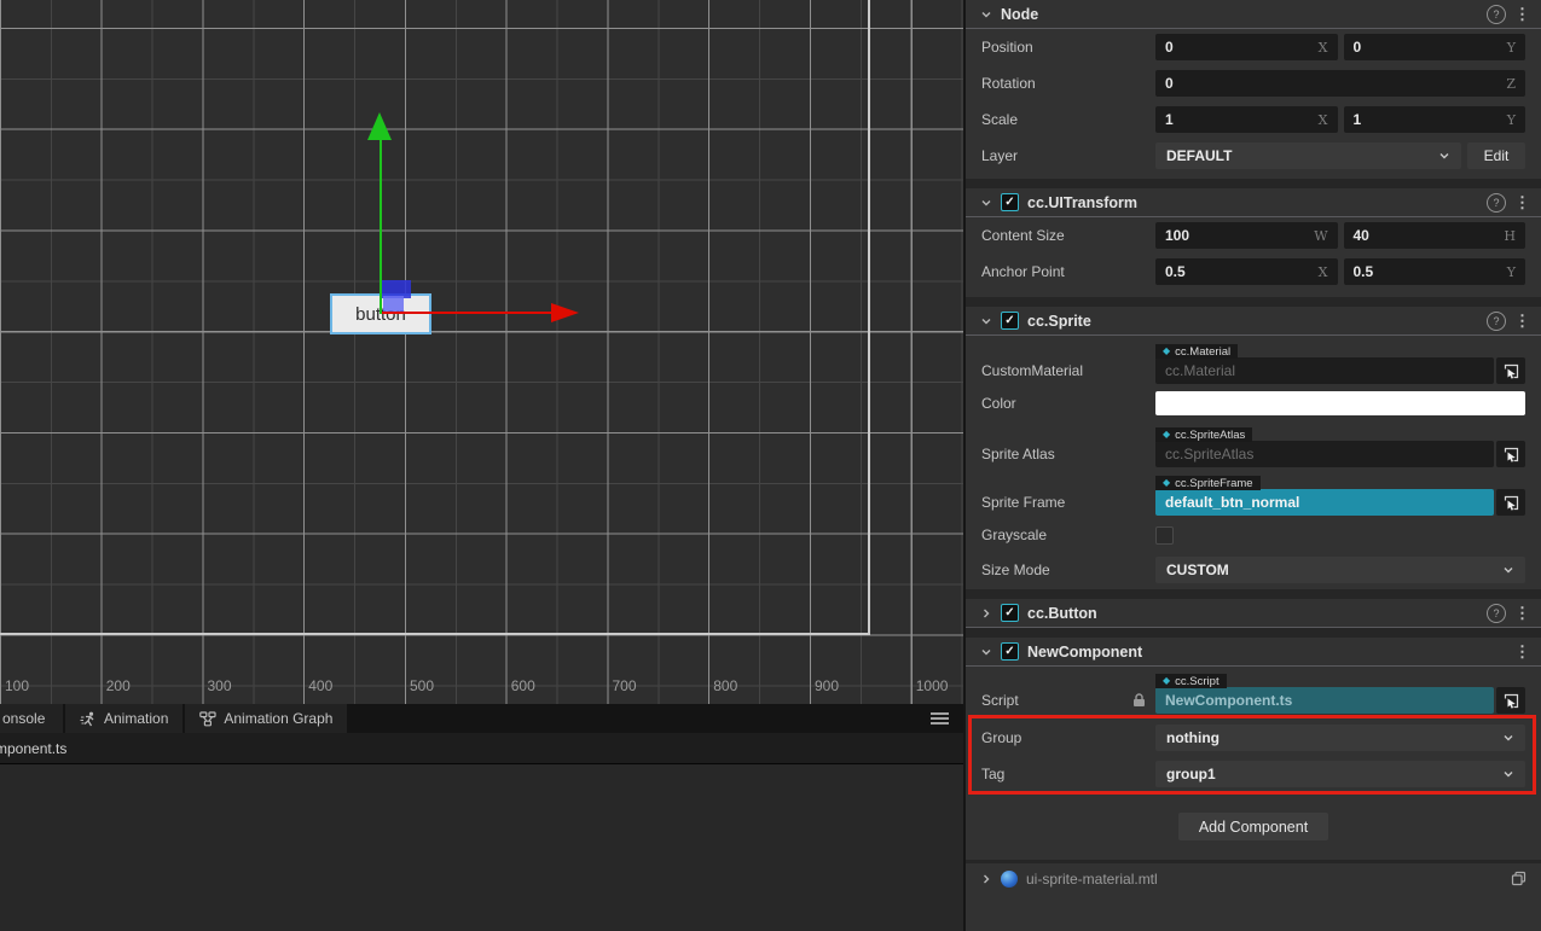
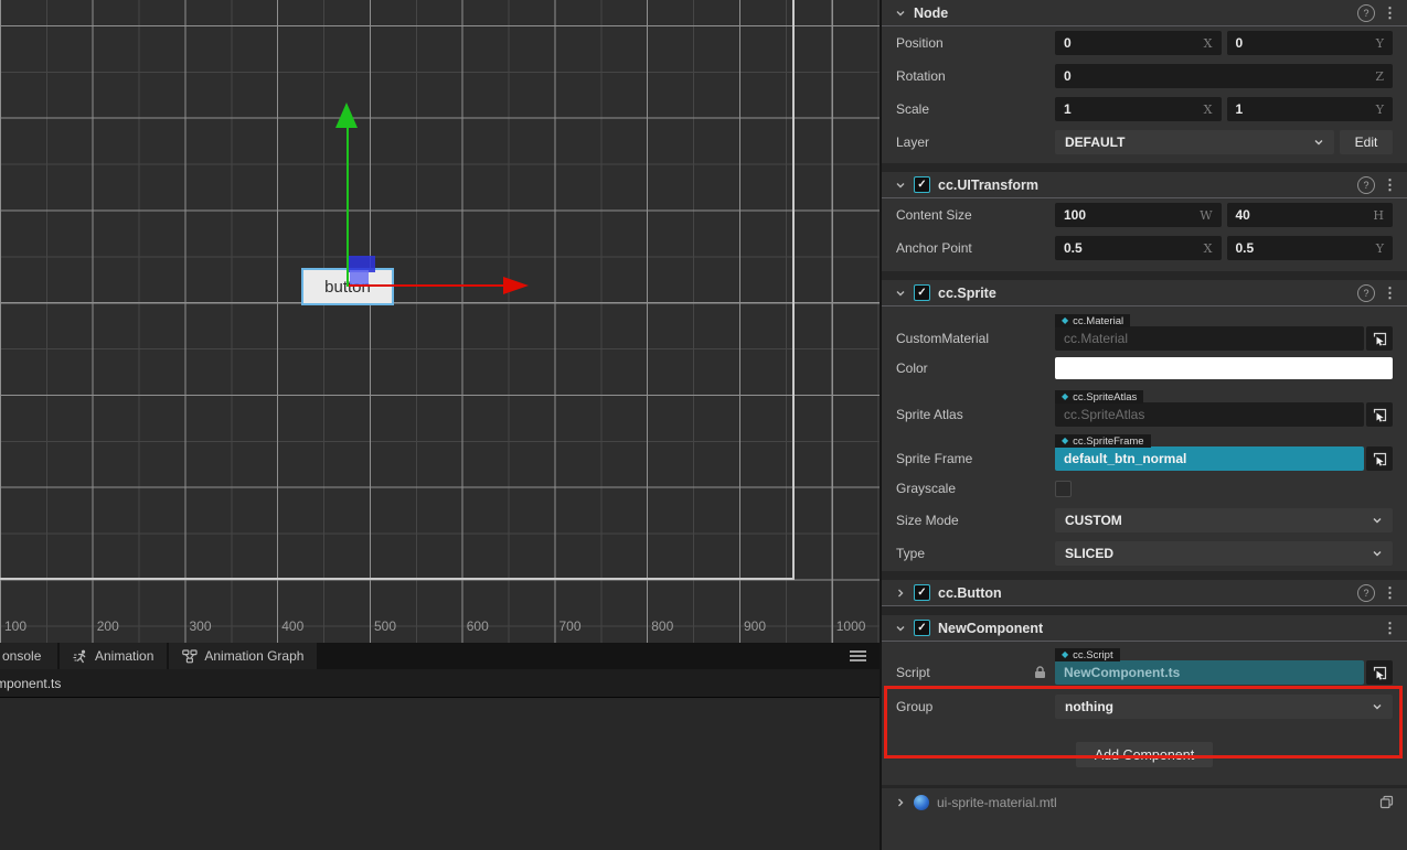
  100
  200
  300
  400
  500
  600
  700
  800
  900
  1000
  button
  onsole
  Animation
  Animation Graph
  mponent.ts
  Node
  Position
  0
  X
  0
  Y
  Rotation
  0
  Z
  Scale
  1
  X
  1
  Y
  Layer
  DEFAULT
  Edit
  cc.UITransform
  Content Size
  100
  W
  40
  H
  Anchor Point
  0.5
  X
  0.5
  Y
  cc.Sprite
  CustomMaterial
  ◆
  cc.Material
  cc.Material
  Color
  Sprite Atlas
  ◆
  cc.SpriteAtlas
  cc.SpriteAtlas
  Sprite Frame
  ◆
  cc.SpriteFrame
  default_btn_normal
  Grayscale
  Size Mode
  CUSTOM
+ Type
+ SLICED
  cc.Button
  NewComponent
  Script
  ◆
  cc.Script
  NewComponent.ts
  Group
  nothing
- Tag
- group1
  Add Component
  ui-sprite-material.mtl
